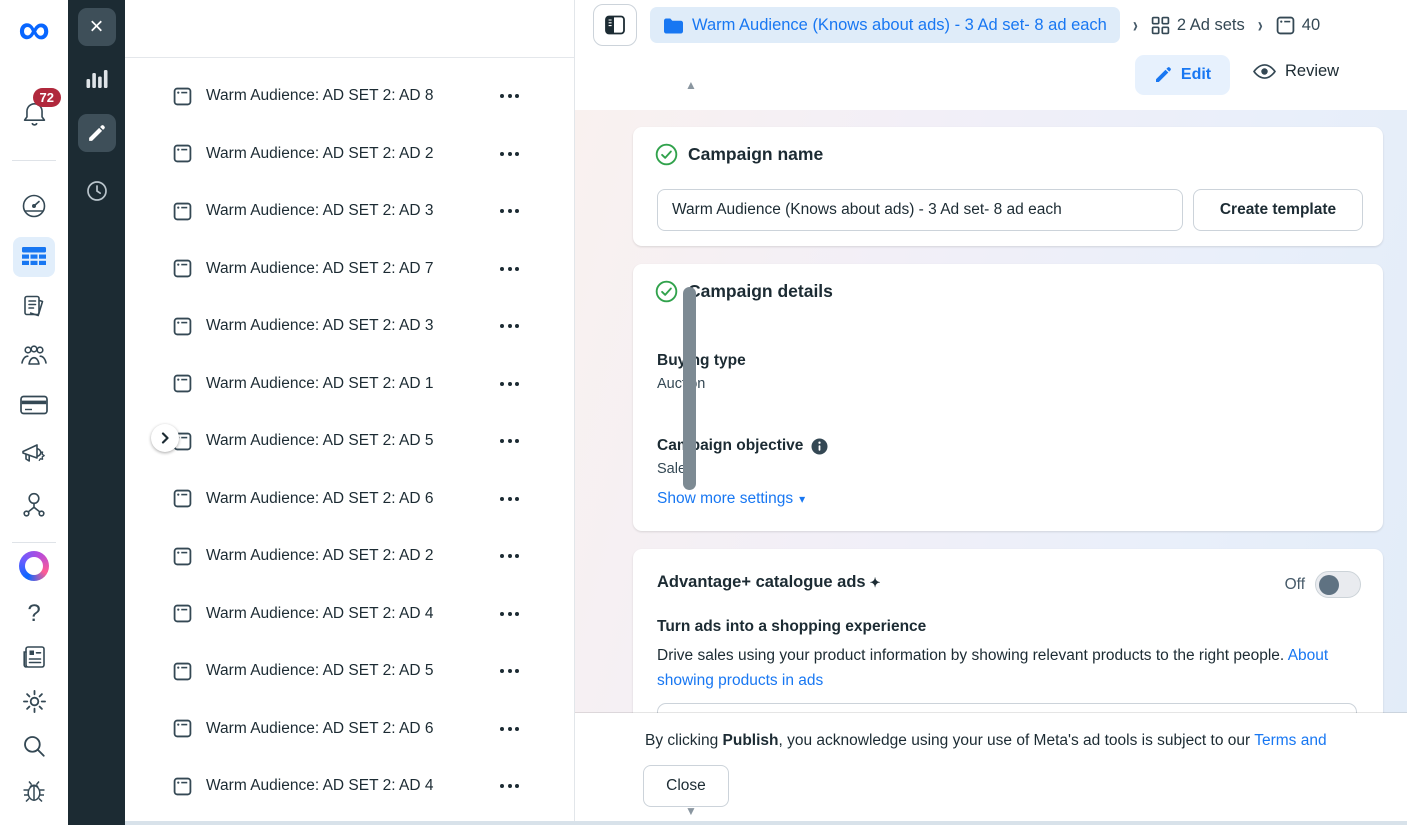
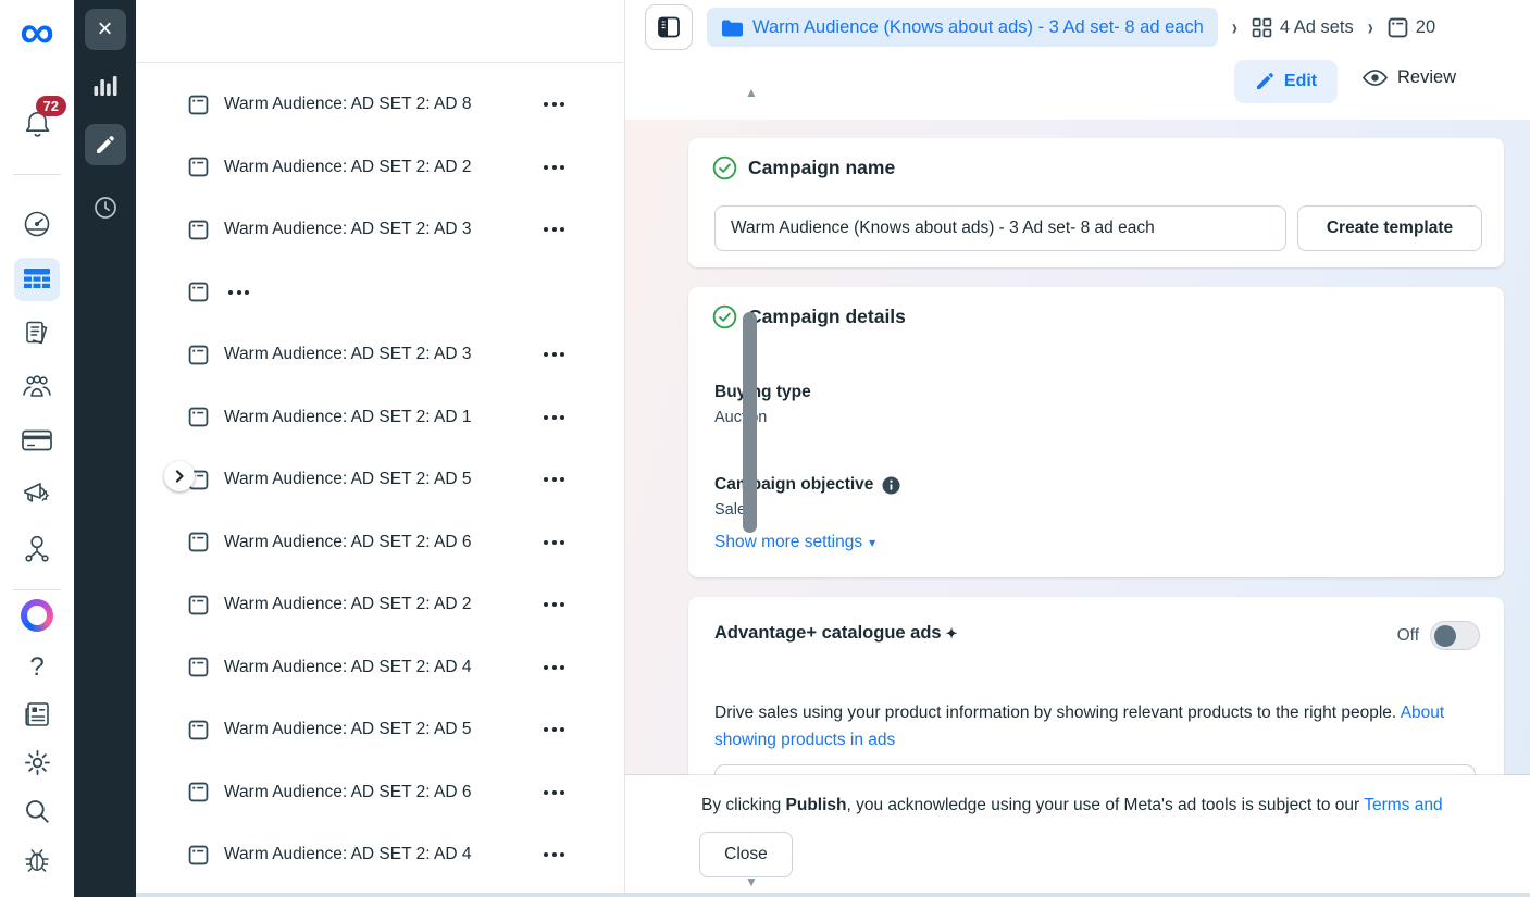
  ∞
  72
  ?
  ×
  Warm Audience: AD SET 2: AD 8
  Warm Audience: AD SET 2: AD 2
  Warm Audience: AD SET 2: AD 3
- Warm Audience: AD SET 2: AD 7
  Warm Audience: AD SET 2: AD 3
  Warm Audience: AD SET 2: AD 1
  Warm Audience: AD SET 2: AD 5
  Warm Audience: AD SET 2: AD 6
  Warm Audience: AD SET 2: AD 2
  Warm Audience: AD SET 2: AD 4
  Warm Audience: AD SET 2: AD 5
  Warm Audience: AD SET 2: AD 6
  Warm Audience: AD SET 2: AD 4
  ▲
  ▼
  Warm Audience (Knows about ads) - 3 Ad set- 8 ad each
  ›
- 2 Ad sets
+ 4 Ad sets
  ›
- 40
+ 20
  Edit
  Review
  Campaign name
  Warm Audience (Knows about ads) - 3 Ad set- 8 ad each
  Create template
  ampaign details
  Buyg type
  Caaign objective
  Sale
  Show more settings
  ▾
  Advantage+ catalogue ads ✦
  Off
- Turn ads into a shopping experience
  Drive sales using your product information by showing relevant products to the right people. About showing products in ads
  By clicking Publish, you acknowledge using your use of Meta's ad tools is subject to our Terms and
  Close
